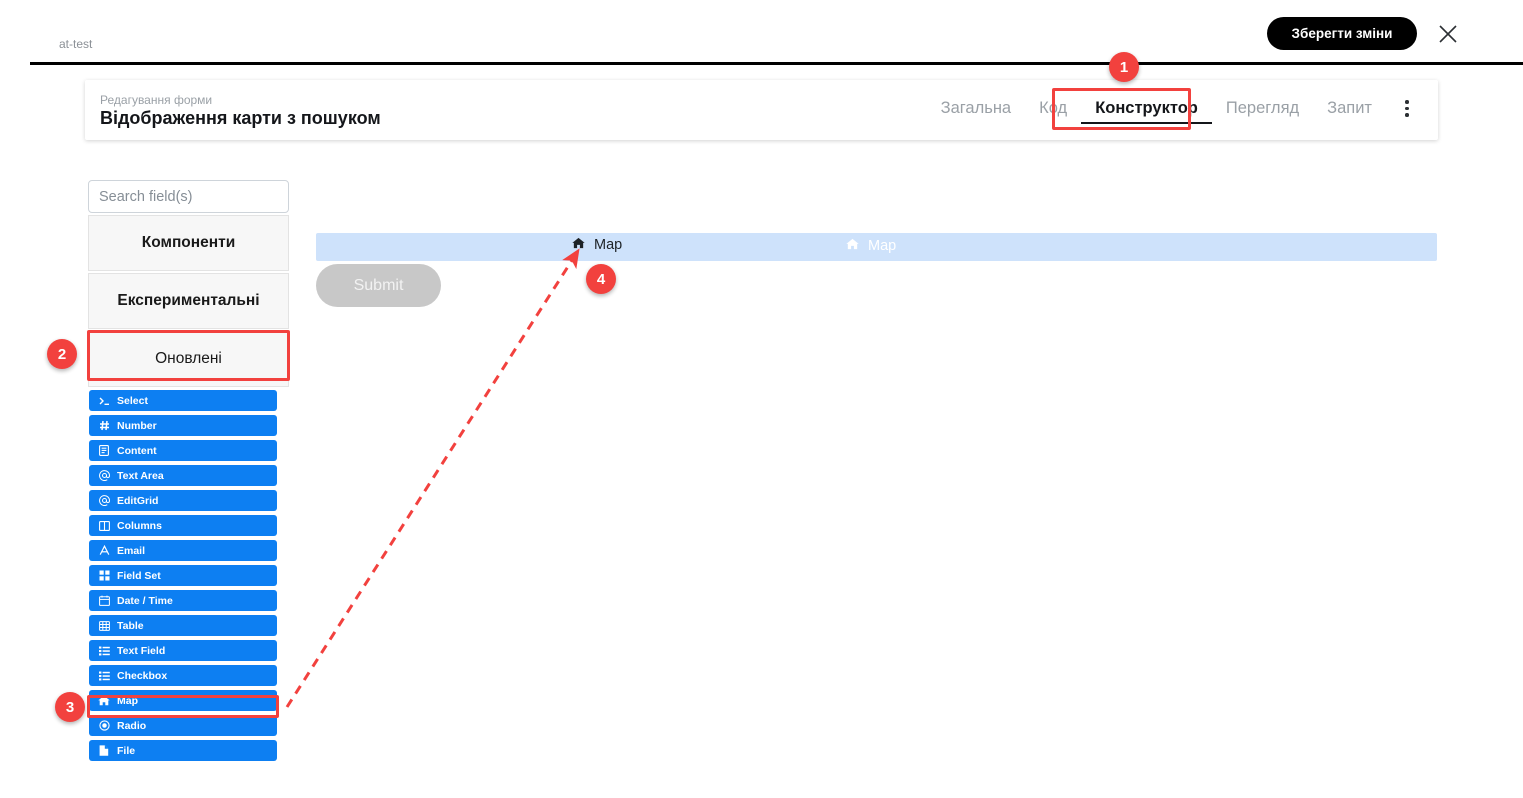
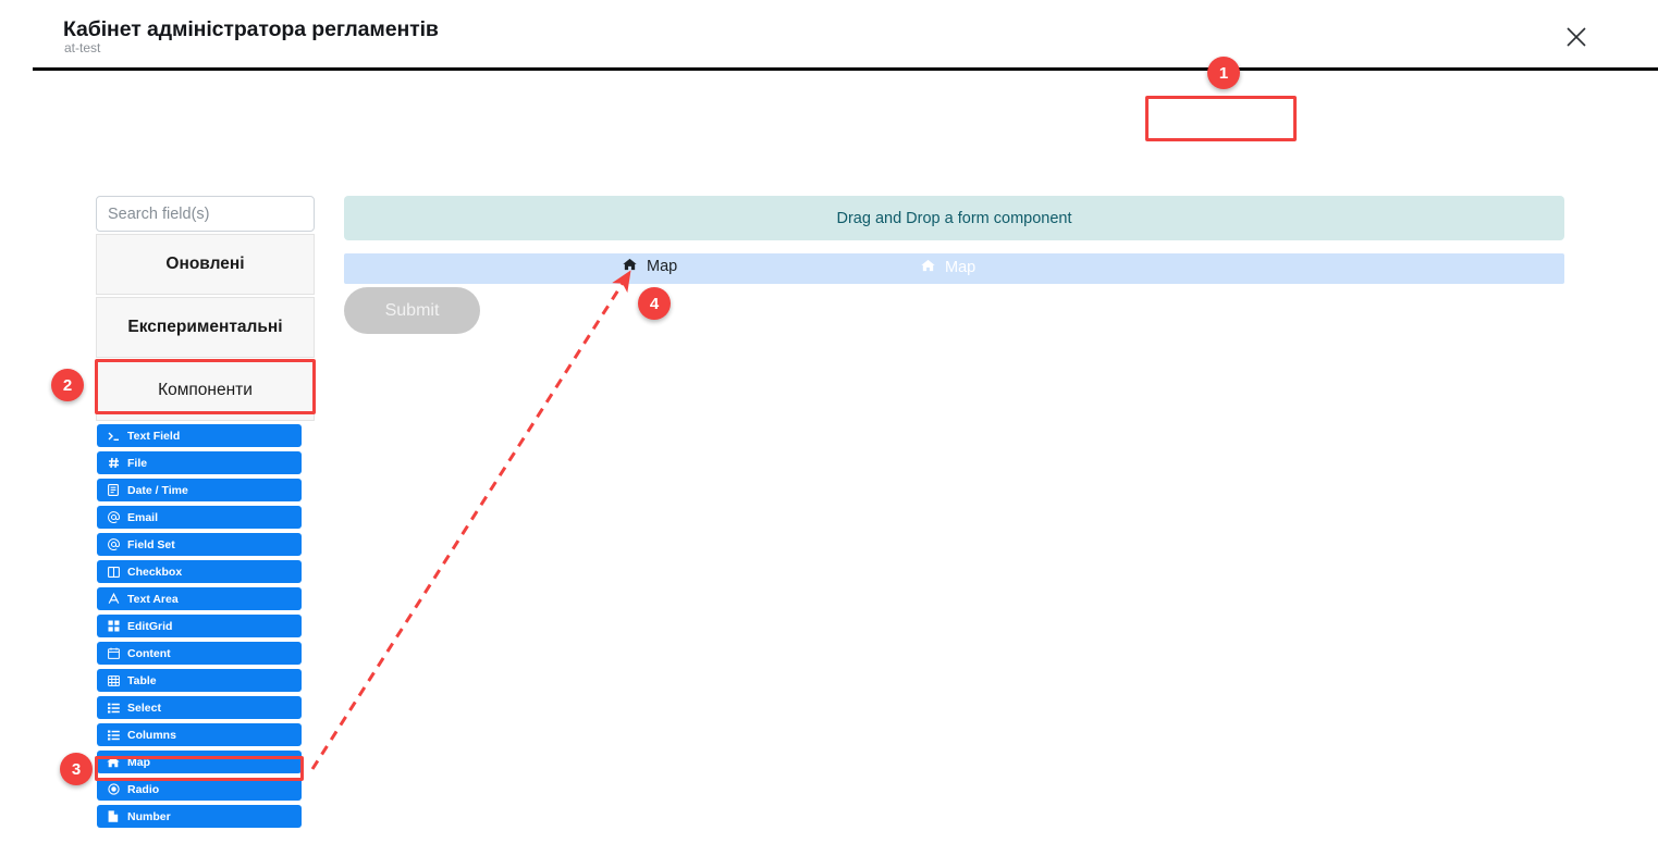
+ Кабінет адміністратора регламентів
  at-test
- Зберегти зміни
- Редагування форми
- Відображення карти з пошуком
- Загальна
- Код
- Конструктор
- Перегляд
- Запит
  Search field(s)
- Компоненти
+ Оновлені
  Експериментальні
- Оновлені
+ Компоненти
- Select
+ Text Field
- Number
+ File
- Content
+ Date / Time
- Text Area
+ Email
- EditGrid
+ Field Set
- Columns
+ Checkbox
- Email
+ Text Area
- Field Set
+ EditGrid
- Date / Time
+ Content
  Table
- Text Field
+ Select
- Checkbox
+ Columns
  Map
  Radio
- File
+ Number
+ Drag and Drop a form component
  Map
  Map
  Submit
  1
  2
  3
  4
